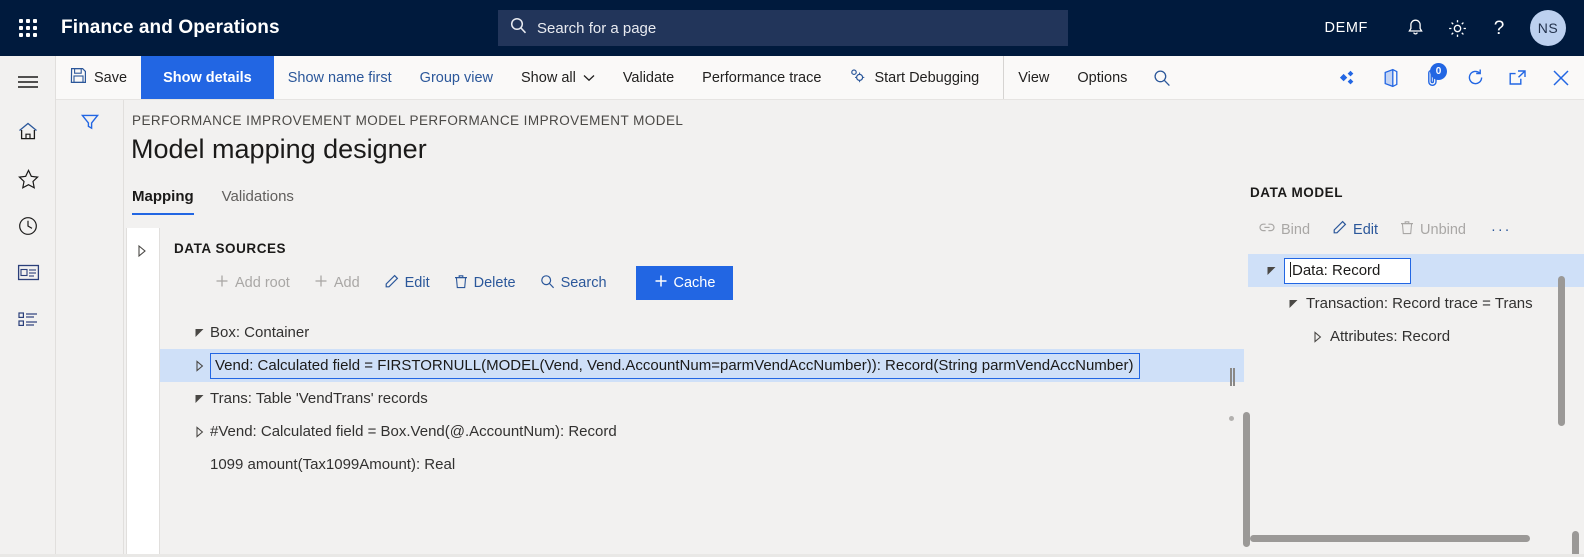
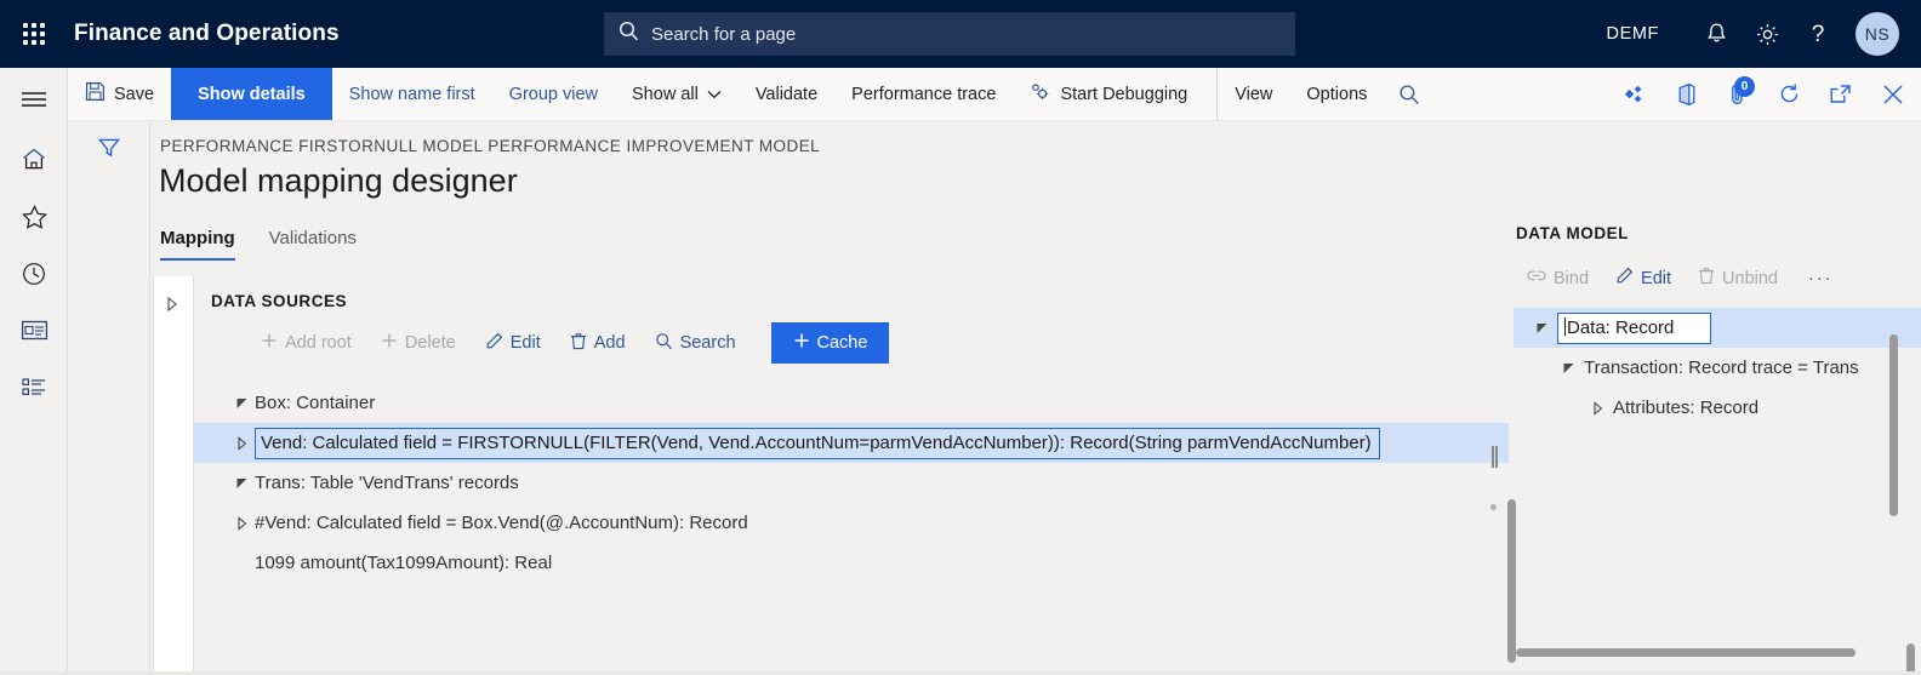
  Finance and Operations
  Search for a page
  DEMF
  ?
  NS
  Save
  Show details
  Show name first
  Group view
  Show all
  Validate
  Performance trace
  Start Debugging
  View
  Options
  0
- PERFORMANCE IMPROVEMENT MODEL PERFORMANCE IMPROVEMENT MODEL
+ PERFORMANCE FIRSTORNULL MODEL PERFORMANCE IMPROVEMENT MODEL
  Model mapping designer
  Mapping
  Validations
  DATA SOURCES
  Add root
- Add
+ Delete
  Edit
- Delete
+ Add
  Search
  Cache
  Box: Container
- Vend: Calculated field = FIRSTORNULL(MODEL(Vend, Vend.AccountNum=parmVendAccNumber)): Record(String parmVendAccNumber)
+ Vend: Calculated field = FIRSTORNULL(FILTER(Vend, Vend.AccountNum=parmVendAccNumber)): Record(String parmVendAccNumber)
  Trans: Table 'VendTrans' records
  #Vend: Calculated field = Box.Vend(@.AccountNum): Record
  1099 amount(Tax1099Amount): Real
  DATA MODEL
  Bind
  Edit
  Unbind
  ···
  Data: Record
  Transaction: Record trace = Trans
  Attributes: Record
